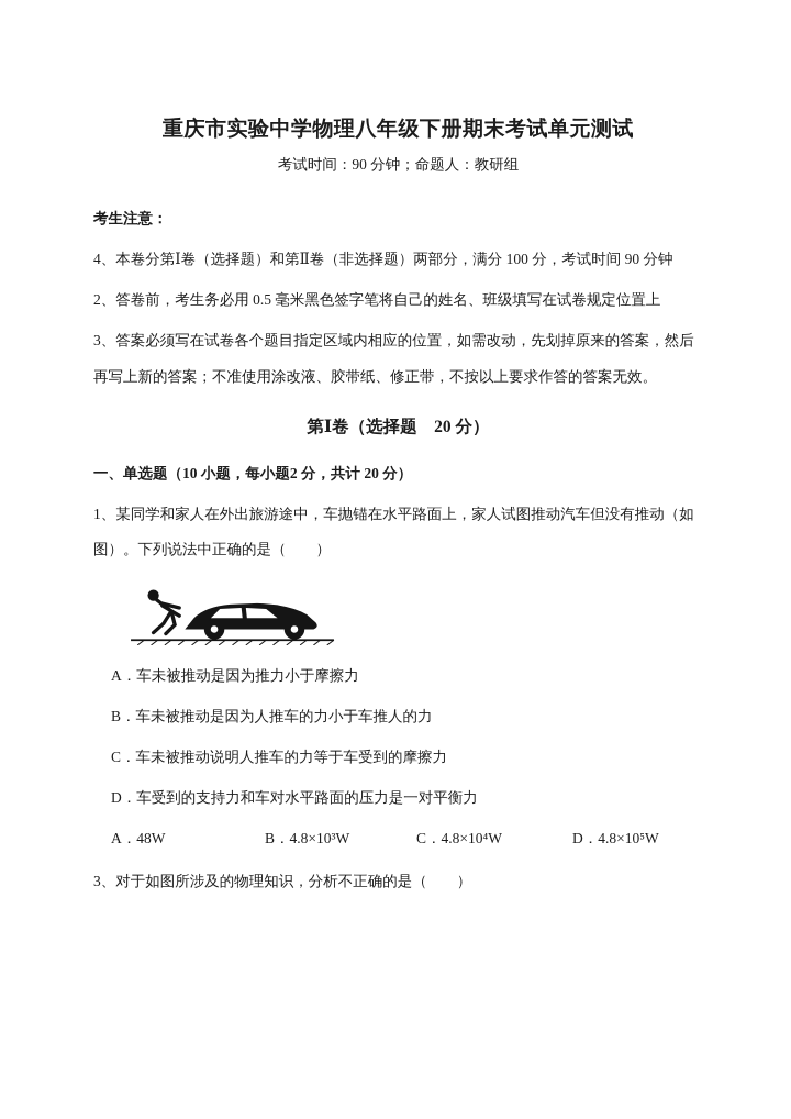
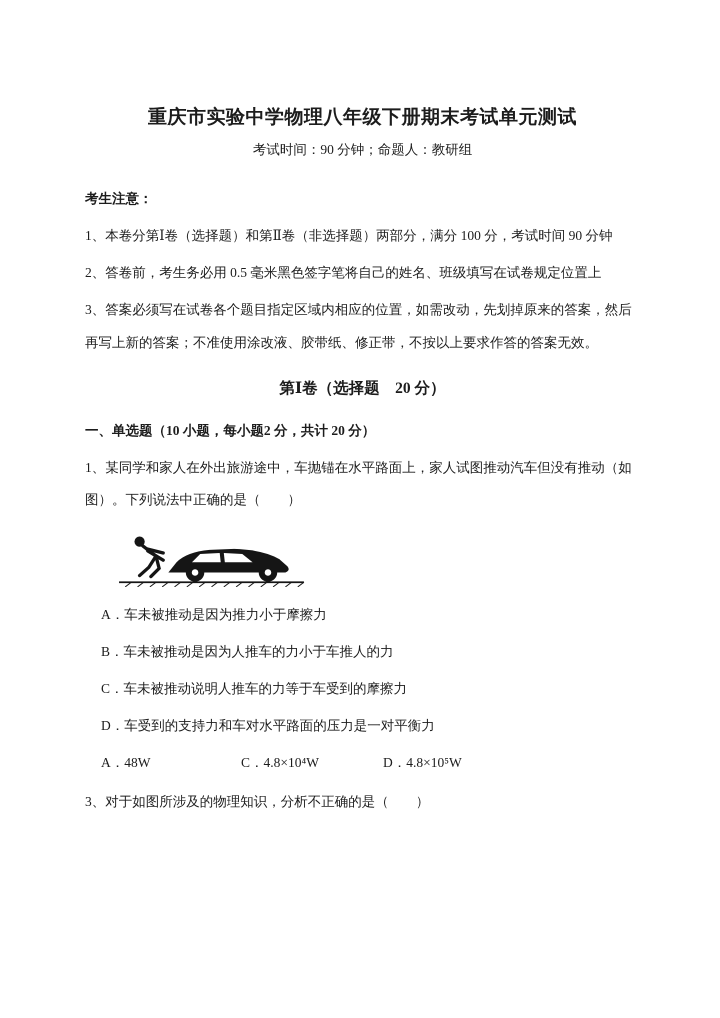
  重庆市实验中学物理八年级下册期末考试单元测试
  考试时间：90 分钟；命题人：教研组
  考生注意：
- 4、本卷分第Ⅰ卷（选择题）和第Ⅱ卷（非选择题）两部分，满分 100 分，考试时间 90 分钟
+ 1、本卷分第Ⅰ卷（选择题）和第Ⅱ卷（非选择题）两部分，满分 100 分，考试时间 90 分钟
  2、答卷前，考生务必用 0.5 毫米黑色签字笔将自己的姓名、班级填写在试卷规定位置上
  3、答案必须写在试卷各个题目指定区域内相应的位置，如需改动，先划掉原来的答案，然后再写上新的答案；不准使用涂改液、胶带纸、修正带，不按以上要求作答的答案无效。
  第Ⅰ卷（选择题 20 分）
  一、单选题（10 小题，每小题2 分，共计 20 分）
  1、某同学和家人在外出旅游途中，车抛锚在水平路面上，家人试图推动汽车但没有推动（如图）。下列说法中正确的是（ ）
  A．车未被推动是因为推力小于摩擦力
  B．车未被推动是因为人推车的力小于车推人的力
  C．车未被推动说明人推车的力等于车受到的摩擦力
  D．车受到的支持力和车对水平路面的压力是一对平衡力
  A．48W
- B．4.8×10³W
  C．4.8×10⁴W
  D．4.8×10⁵W
  3、对于如图所涉及的物理知识，分析不正确的是（ ）
